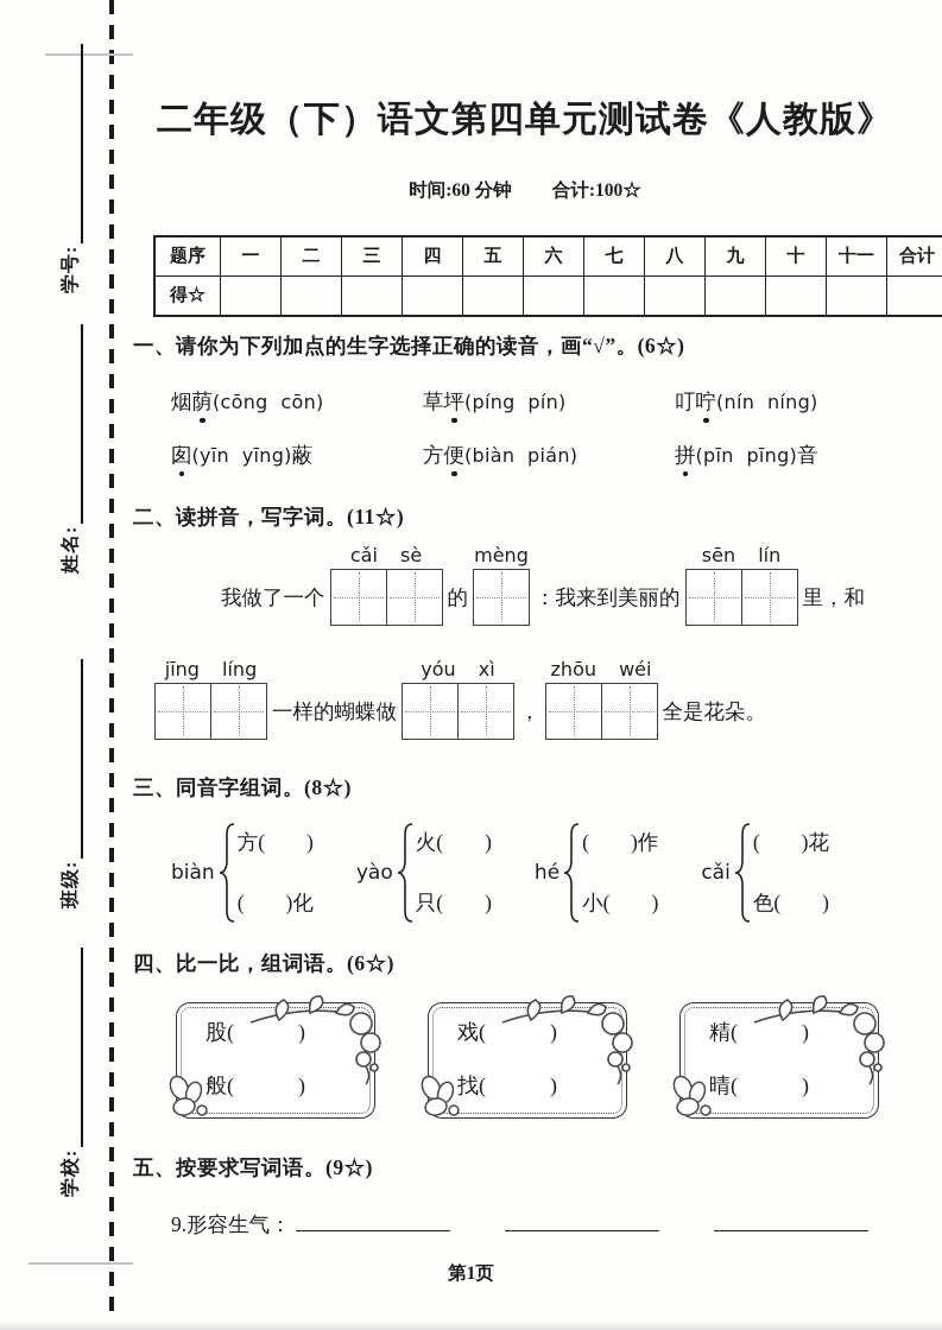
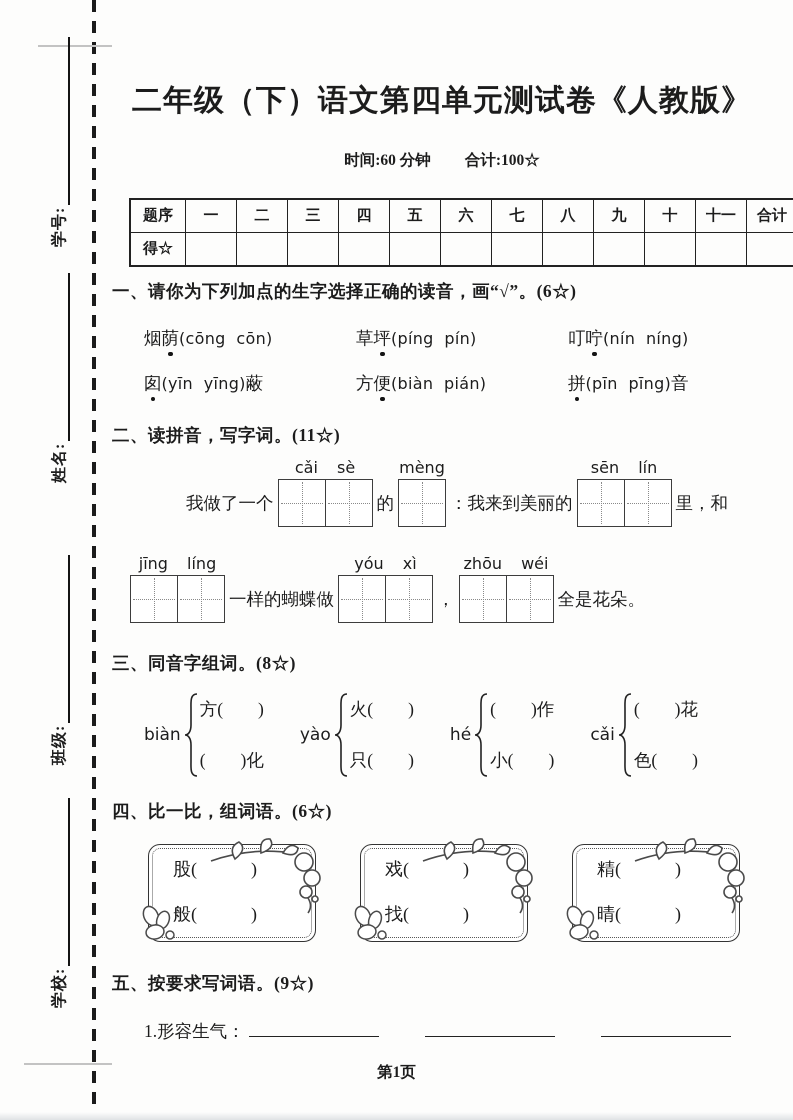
  二年级（下）语文第四单元测试卷《人教版》
  时间:60 分钟
  合计:100☆
  题序	一	二	三	四	五	六	七	八	九	十	十一	合计
  得☆
  一、请你为下列加点的生字选择正确的读音，画“√”。(6☆)
  烟荫(cōng cōn)
  草坪(píng pín)
  叮咛(nín níng)
  囱(yīn yīng)蔽
  方便(biàn pián)
  拼(pīn pīng)音
  二、读拼音，写字词。(11☆)
  我做了一个
  cǎi sè
  的
  mèng
  ：我来到美丽的
  sēn lín
  里，和
  jīng líng
  一样的蝴蝶做
  yóu xì
  ，
  zhōu wéi
  全是花朵。
  三、同音字组词。(8☆)
  biàn
  方( )
  ( )化
  yào
  火( )
  只( )
  hé
  ( )作
  小( )
  cǎi
  ( )花
  色( )
  四、比一比，组词语。(6☆)
  股( )
  般( )
  戏( )
  找( )
  精( )
  晴( )
  五、按要求写词语。(9☆)
- 9.形容生气：
+ 1.形容生气：
  第1页
